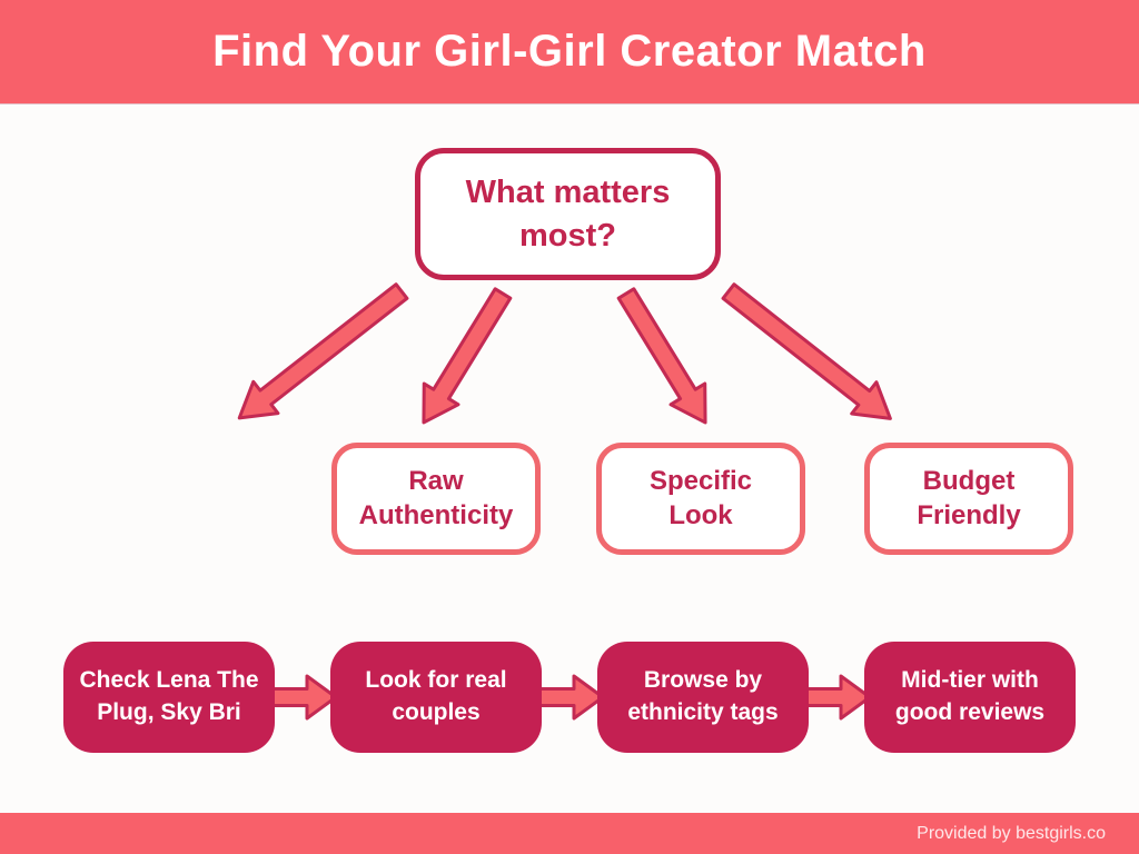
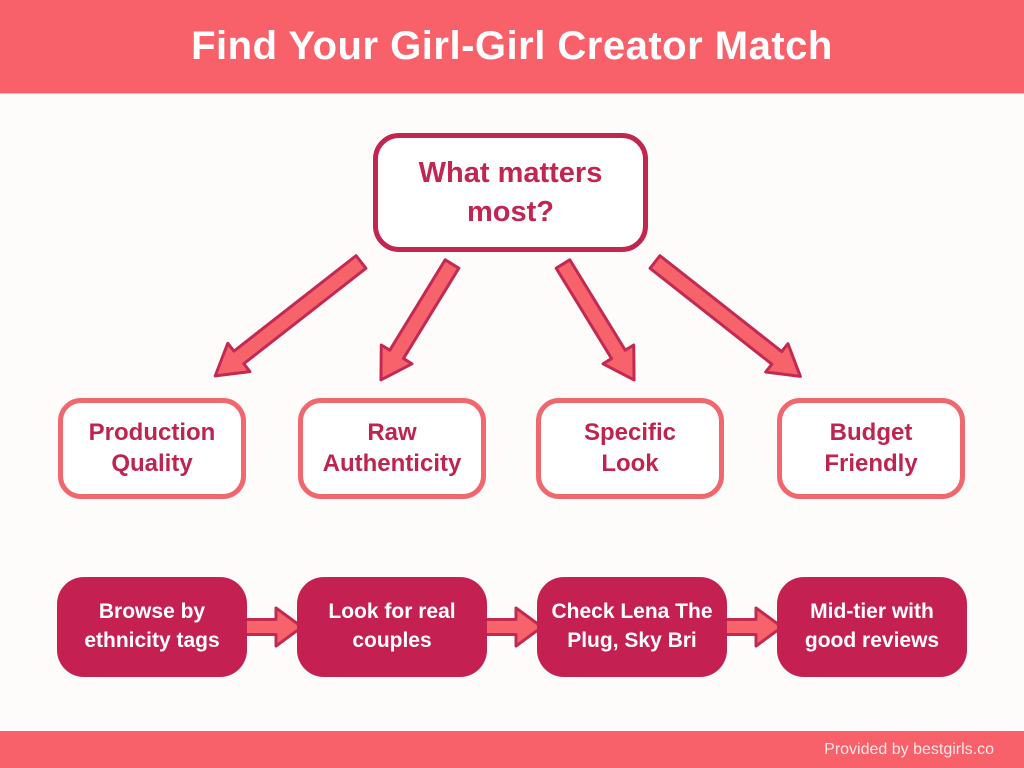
  Find Your Girl-Girl Creator Match
  What matters most?
+ Production Quality
  Raw Authenticity
  Specific Look
  Budget Friendly
- Check Lena The Plug, Sky Bri
+ Browse by ethnicity tags
  Look for real couples
- Browse by ethnicity tags
+ Check Lena The Plug, Sky Bri
  Mid-tier with good reviews
  Provided by bestgirls.co
